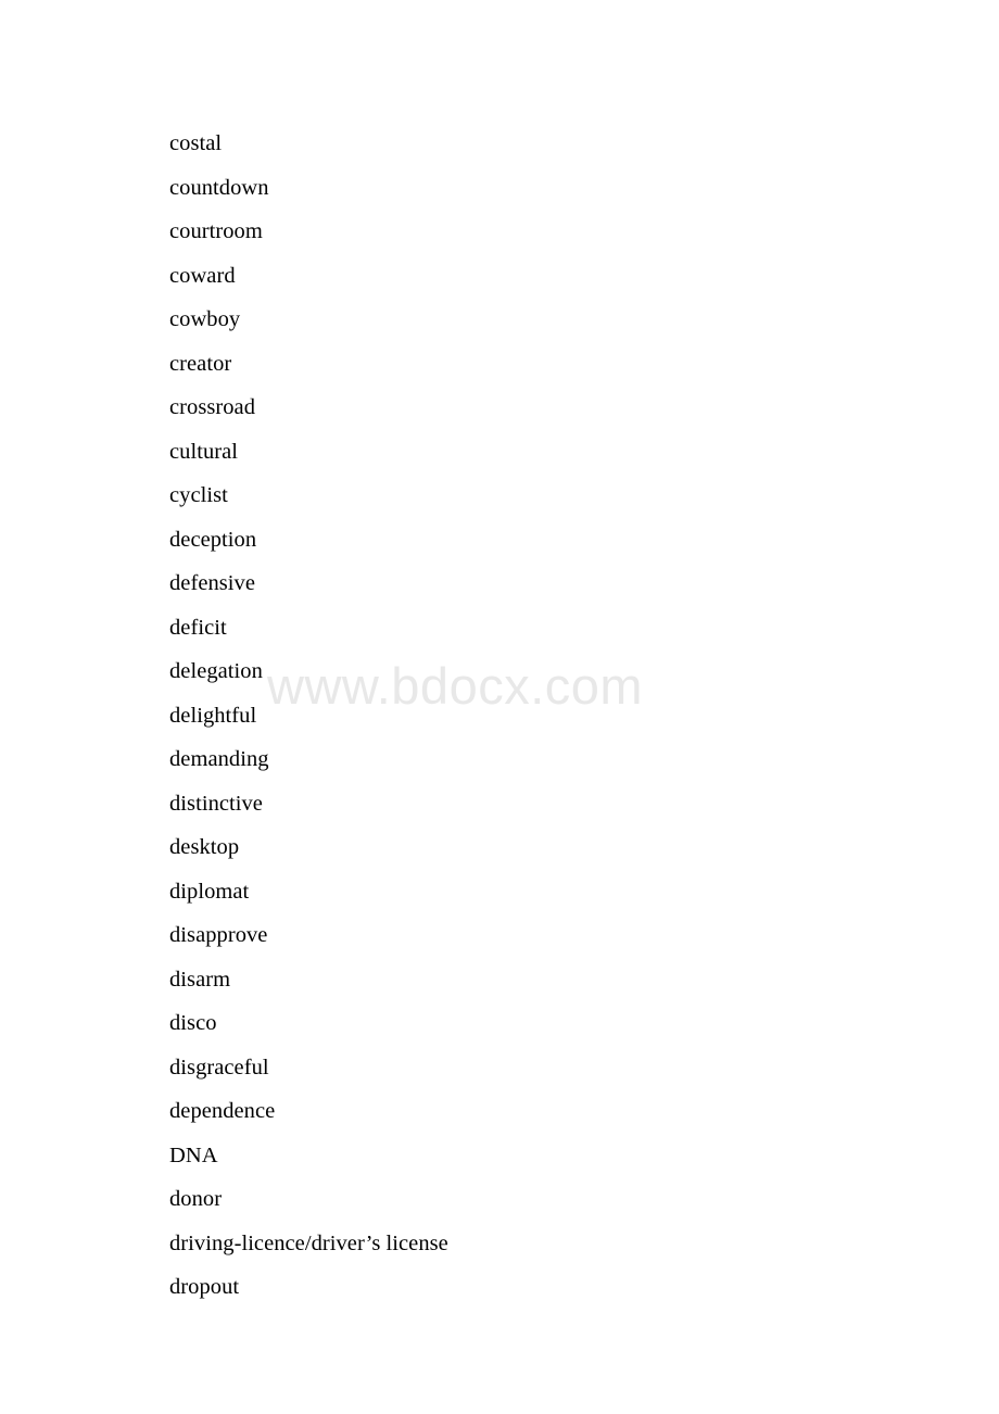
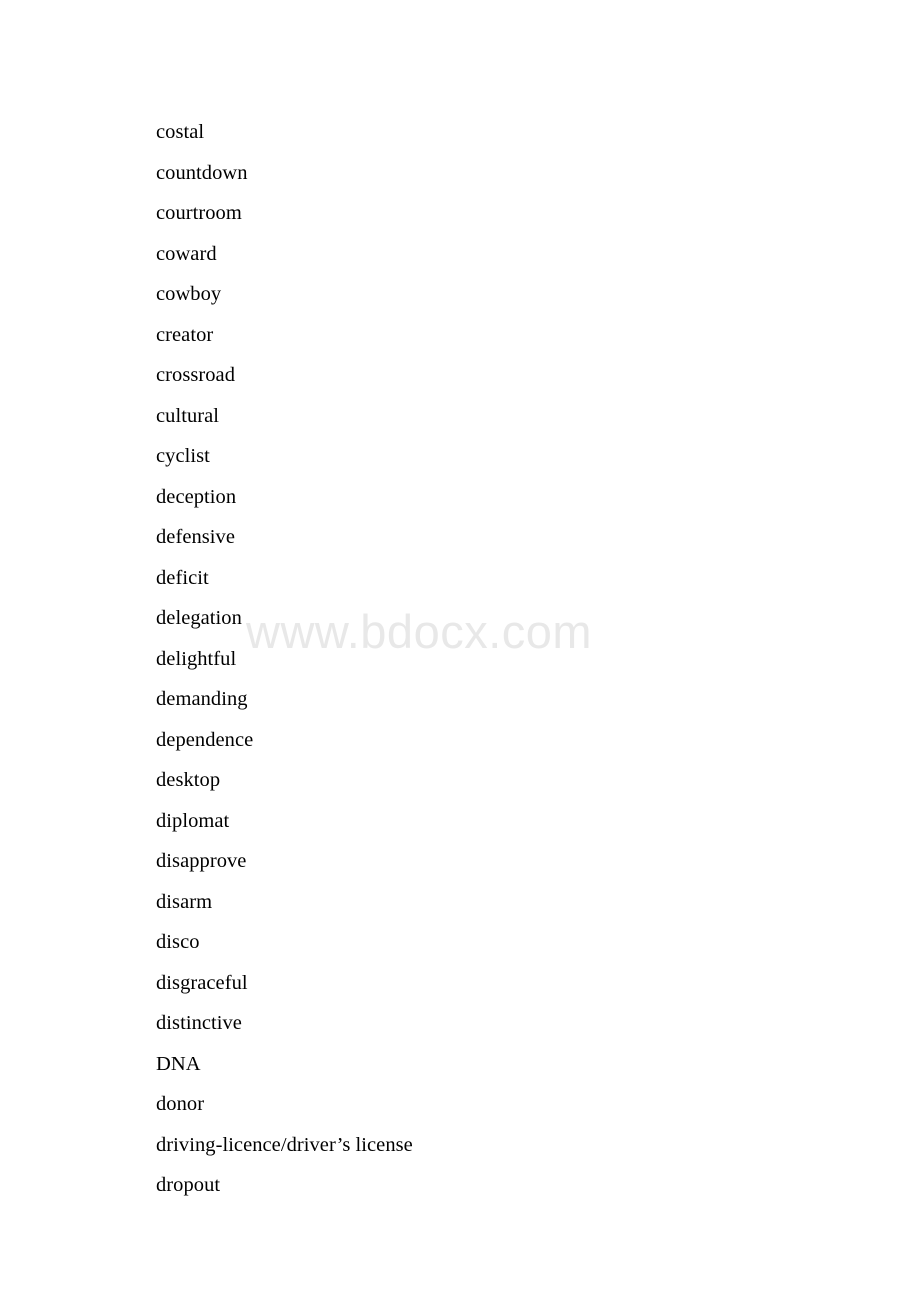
  costal
  countdown
  courtroom
  coward
  cowboy
  creator
  crossroad
  cultural
  cyclist
  deception
  defensive
  deficit
  delegation
  delightful
  demanding
- distinctive
+ dependence
  desktop
  diplomat
  disapprove
  disarm
  disco
  disgraceful
- dependence
+ distinctive
  DNA
  donor
  driving-licence/driver’s license
  dropout
